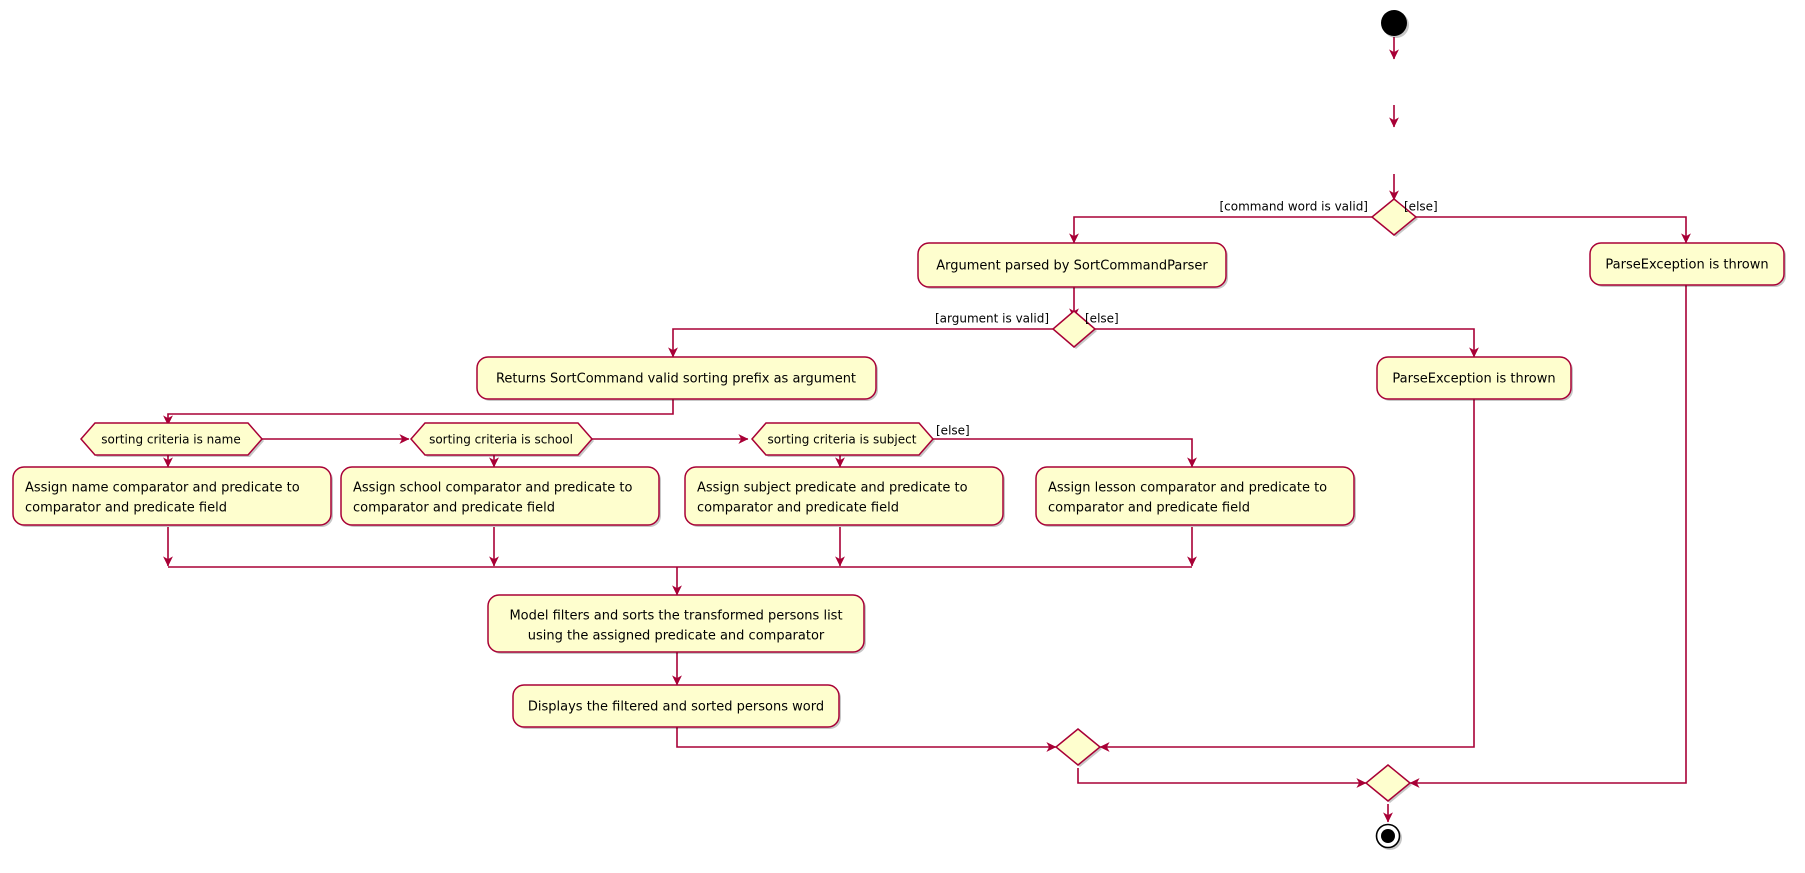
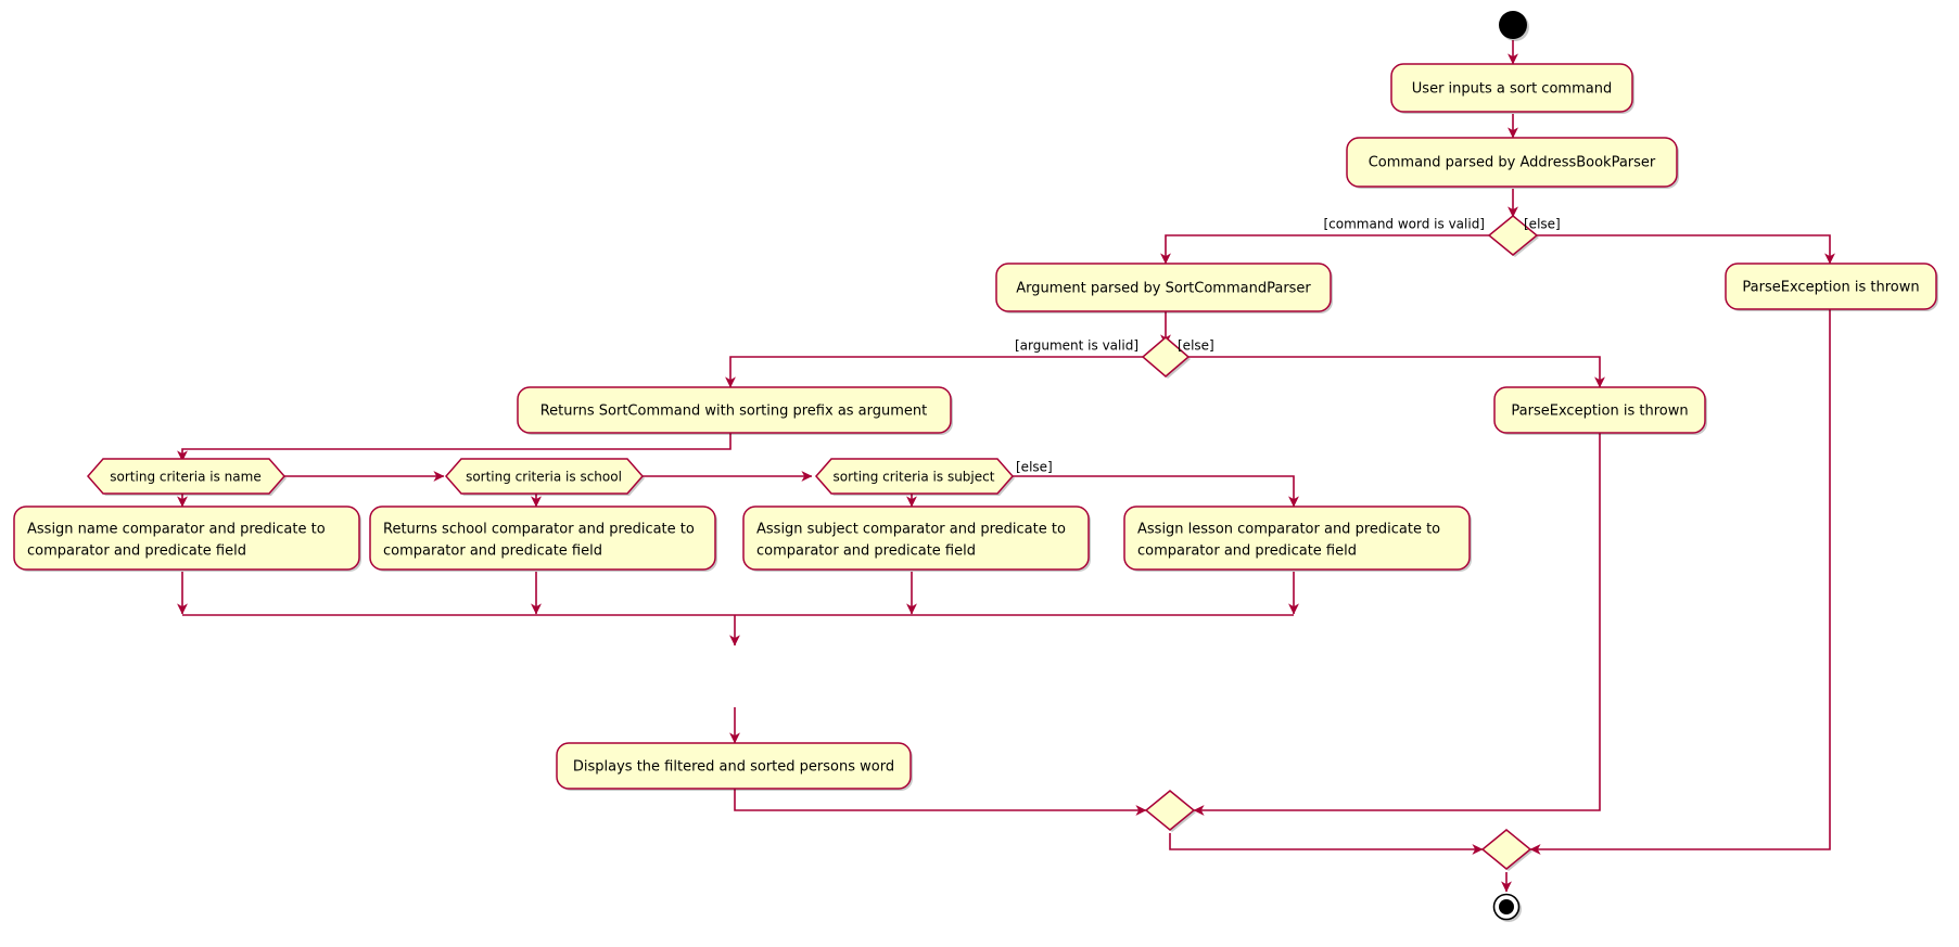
+ User inputs a sort command
+ Command parsed by AddressBookParser
  [command word is valid]
  [else]
  Argument parsed by SortCommandParser
  ParseException is thrown
  [argument is valid]
  [else]
- Returns SortCommand valid sorting prefix as argument
+ Returns SortCommand with sorting prefix as argument
  ParseException is thrown
  sorting criteria is name
  sorting criteria is school
  sorting criteria is subject
  [else]
  Assign name comparator and predicate to
  comparator and predicate field
- Assign school comparator and predicate to
+ Returns school comparator and predicate to
  comparator and predicate field
- Assign subject predicate and predicate to
+ Assign subject comparator and predicate to
  comparator and predicate field
  Assign lesson comparator and predicate to
  comparator and predicate field
- Model filters and sorts the transformed persons list
- using the assigned predicate and comparator
  Displays the filtered and sorted persons word
